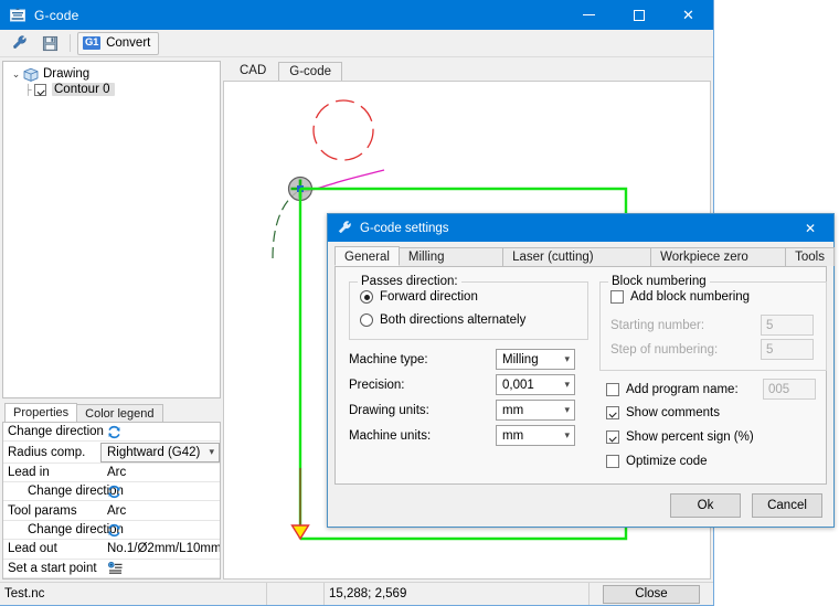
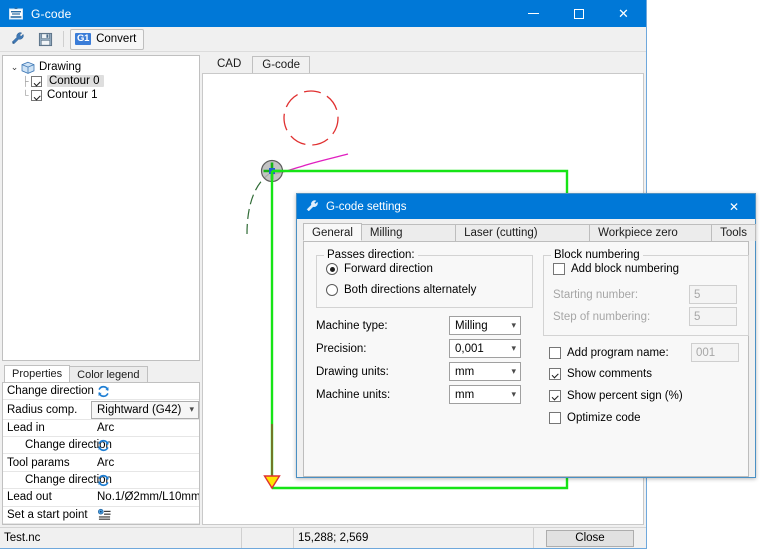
  G-code
  ✕
  G1
  Convert
  ⌄
  Drawing
  ├
  Contour 0
+ └
+ Contour 1
  Properties
  Color legend
  Change direction
  Radius comp.
  Rightward (G42)
  ▾
  Lead in
  Arc
  Change direction
  Tool params
  Arc
  Change direction
  Lead out
  No.1/Ø2mm/L10mm
  Set a start point
  CAD
  G-code
  Test.nc
  15,288; 2,569
  Close
  G-code settings
  ✕
  General
  Workpiece zero
  Tools
  Passes direction:
  Forward direction
  Both directions alternately
  Machine type:
  Milling
  ▾
  Precision:
  0,001
  ▾
  Drawing units:
  mm
  ▾
  Machine units:
  mm
  ▾
  Block numbering
  Add block numbering
  Starting number:
  5
  Step of numbering:
  5
  Add program name:
- 005
+ 001
  Show comments
  Show percent sign (%)
  Optimize code
- Ok
- Cancel
